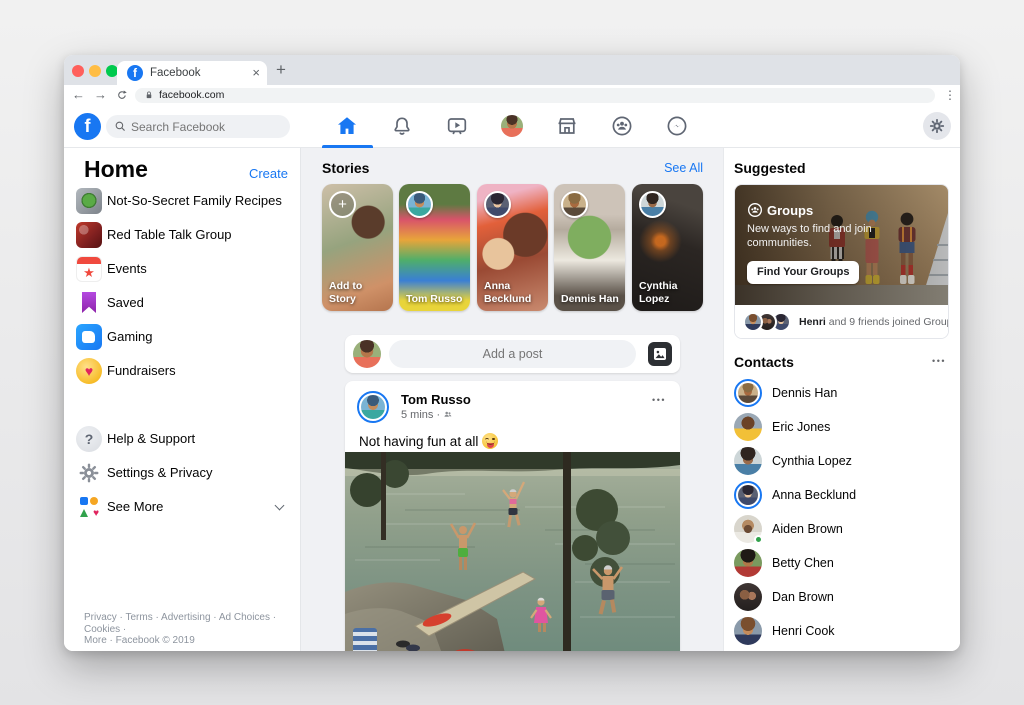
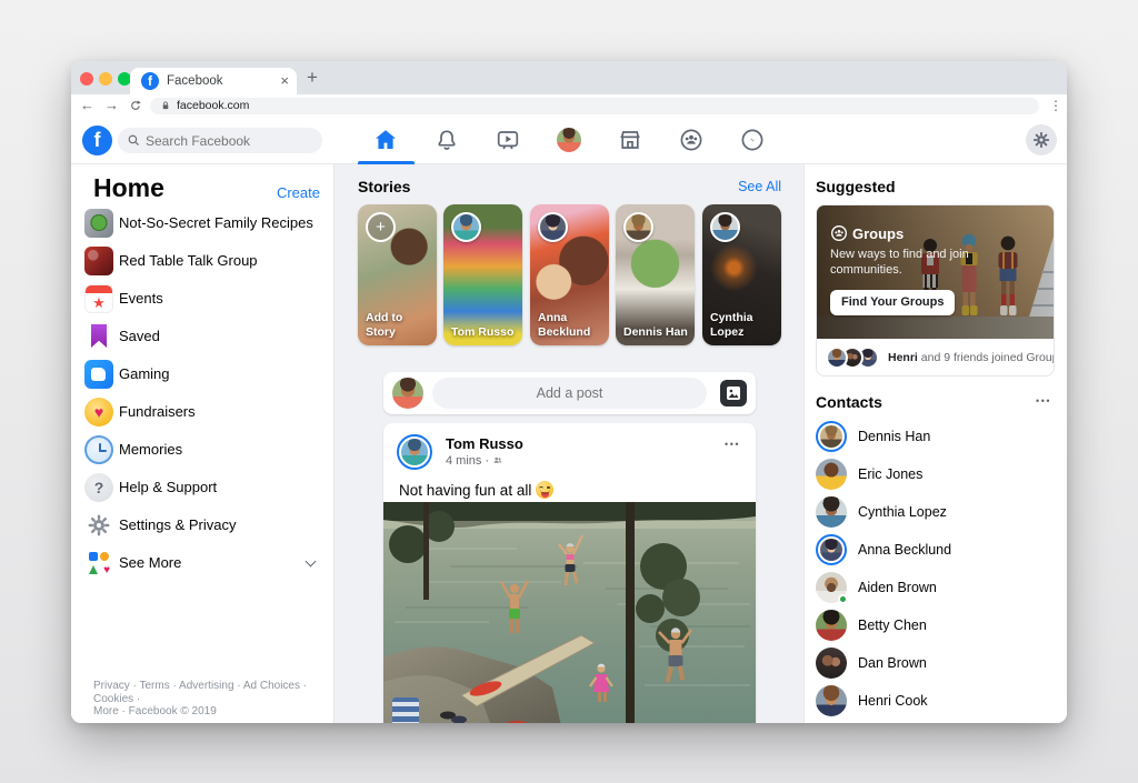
  f
  Facebook
  ×
  +
  ←
  →
  facebook.com
  ⋮
  f
  Search Facebook
  Home
  Create
  Not-So-Secret Family Recipes
  Red Table Talk Group
  ★
  Events
  Saved
  Gaming
  ♥
  Fundraisers
+ Memories
  ?
  Help & Support
  Settings & Privacy
  ♥
  See More
  Privacy · Terms · Advertising · Ad Choices · Cookies ·
  More · Facebook © 2019
  Stories
  See All
  +
  Add to Story
  Tom Russo
  Anna Becklund
  Dennis Han
  Cynthia Lopez
  Add a post
  Tom Russo
- 5 mins ·
+ 4 mins ·
  •••
  Not having fun at all
  Suggested
  Groups
  New ways to find and join communities.
  Find Your Groups
  Henri and 9 friends joined Grou
  Contacts
  •••
  Dennis Han
  Eric Jones
  Cynthia Lopez
  Anna Becklund
  Aiden Brown
  Betty Chen
  Dan Brown
  Henri Cook
